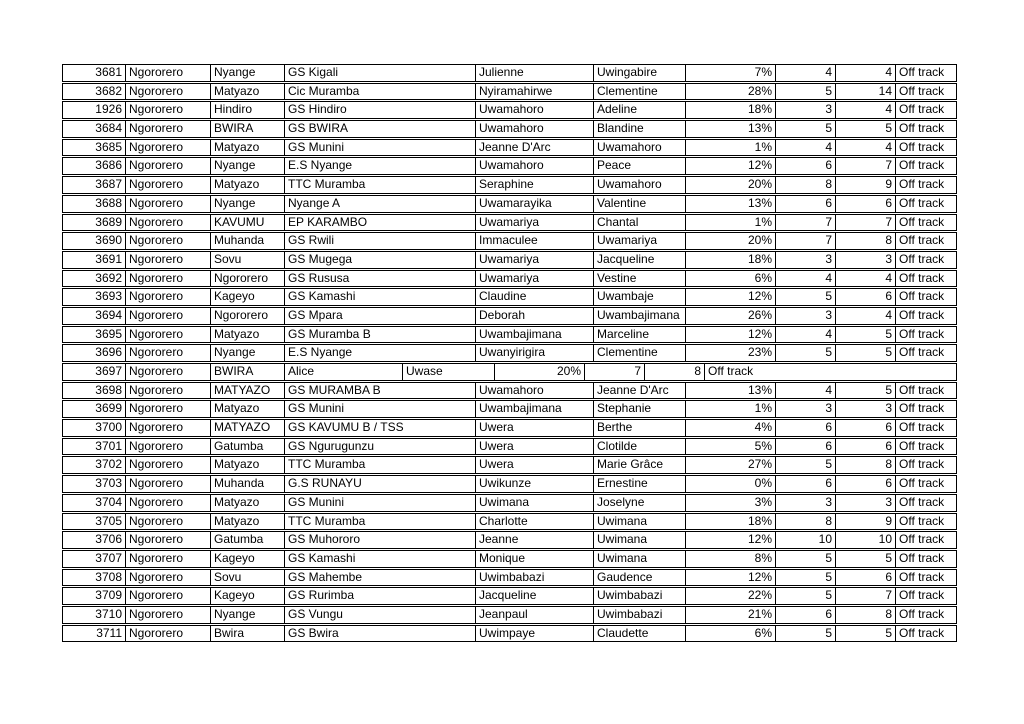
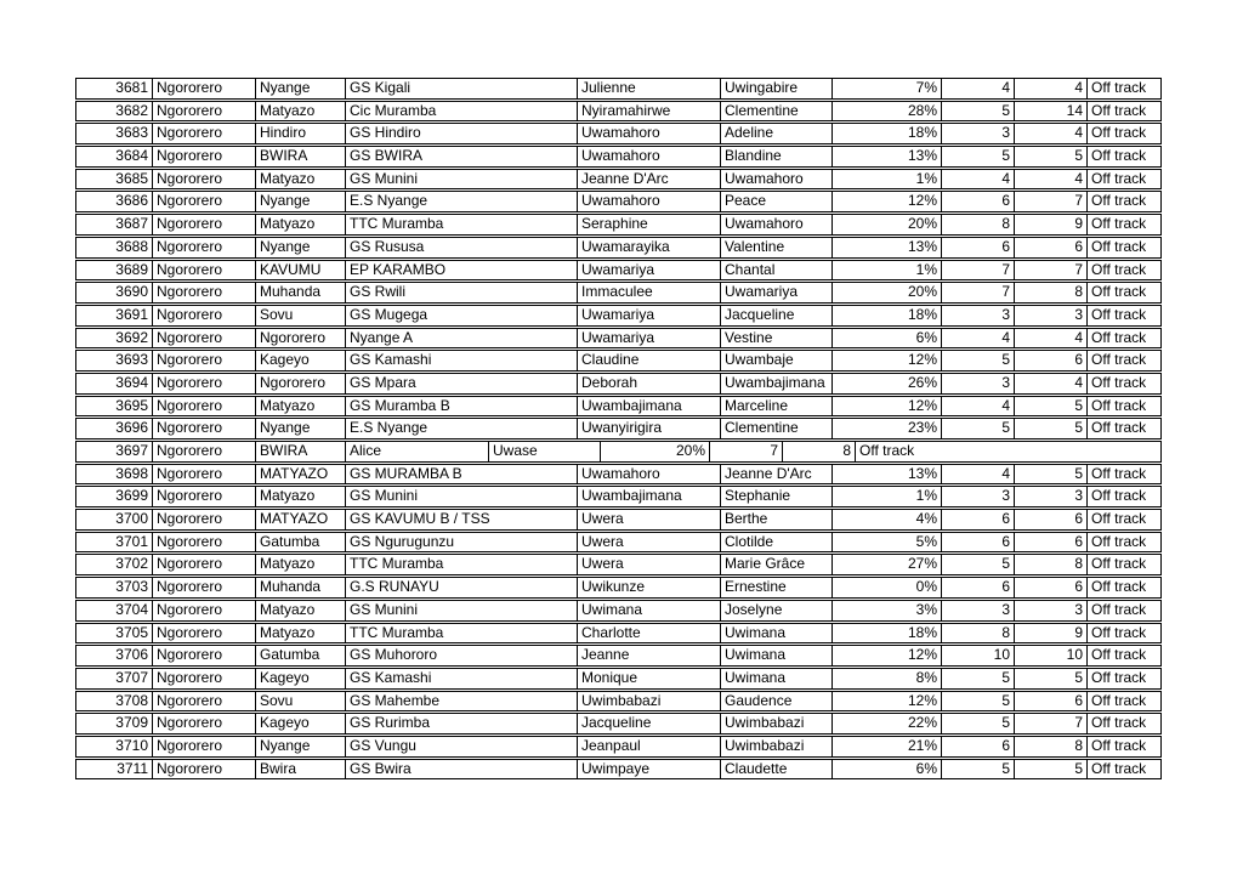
  3681
  Ngororero
  Nyange
  GS Kigali
  Julienne
  Uwingabire
  7%
  4
  4
  Off track
  3682
  Ngororero
  Matyazo
  Cic Muramba
  Nyiramahirwe
  Clementine
  28%
  5
  14
  Off track
- 1926
+ 3683
  Ngororero
  Hindiro
  GS Hindiro
  Uwamahoro
  Adeline
  18%
  3
  4
  Off track
  3684
  Ngororero
  BWIRA
  GS BWIRA
  Uwamahoro
  Blandine
  13%
  5
  5
  Off track
  3685
  Ngororero
  Matyazo
  GS Munini
  Jeanne D'Arc
  Uwamahoro
  1%
  4
  4
  Off track
  3686
  Ngororero
  Nyange
  E.S Nyange
  Uwamahoro
  Peace
  12%
  6
  7
  Off track
  3687
  Ngororero
  Matyazo
  TTC Muramba
  Seraphine
  Uwamahoro
  20%
  8
  9
  Off track
  3688
  Ngororero
  Nyange
- Nyange A
+ GS Rususa
  Uwamarayika
  Valentine
  13%
  6
  6
  Off track
  3689
  Ngororero
  KAVUMU
  EP KARAMBO
  Uwamariya
  Chantal
  1%
  7
  7
  Off track
  3690
  Ngororero
  Muhanda
  GS Rwili
  Immaculee
  Uwamariya
  20%
  7
  8
  Off track
  3691
  Ngororero
  Sovu
  GS Mugega
  Uwamariya
  Jacqueline
  18%
  3
  3
  Off track
  3692
  Ngororero
  Ngororero
- GS Rususa
+ Nyange A
  Uwamariya
  Vestine
  6%
  4
  4
  Off track
  3693
  Ngororero
  Kageyo
  GS Kamashi
  Claudine
  Uwambaje
  12%
  5
  6
  Off track
  3694
  Ngororero
  Ngororero
  GS Mpara
  Deborah
  Uwambajimana
  26%
  3
  4
  Off track
  3695
  Ngororero
  Matyazo
  GS Muramba B
  Uwambajimana
  Marceline
  12%
  4
  5
  Off track
  3696
  Ngororero
  Nyange
  E.S Nyange
  Uwanyirigira
  Clementine
  23%
  5
  5
  Off track
  3697
  Ngororero
  BWIRA
  Alice
  Uwase
  20%
  7
  8
  Off track
  3698
  Ngororero
  MATYAZO
  GS MURAMBA B
  Uwamahoro
  Jeanne D'Arc
  13%
  4
  5
  Off track
  3699
  Ngororero
  Matyazo
  GS Munini
  Uwambajimana
  Stephanie
  1%
  3
  3
  Off track
  3700
  Ngororero
  MATYAZO
  GS KAVUMU B / TSS
  Uwera
  Berthe
  4%
  6
  6
  Off track
  3701
  Ngororero
  Gatumba
  GS Ngurugunzu
  Uwera
  Clotilde
  5%
  6
  6
  Off track
  3702
  Ngororero
  Matyazo
  TTC Muramba
  Uwera
  Marie Grâce
  27%
  5
  8
  Off track
  3703
  Ngororero
  Muhanda
  G.S RUNAYU
  Uwikunze
  Ernestine
  0%
  6
  6
  Off track
  3704
  Ngororero
  Matyazo
  GS Munini
  Uwimana
  Joselyne
  3%
  3
  3
  Off track
  3705
  Ngororero
  Matyazo
  TTC Muramba
  Charlotte
  Uwimana
  18%
  8
  9
  Off track
  3706
  Ngororero
  Gatumba
  GS Muhororo
  Jeanne
  Uwimana
  12%
  10
  10
  Off track
  3707
  Ngororero
  Kageyo
  GS Kamashi
  Monique
  Uwimana
  8%
  5
  5
  Off track
  3708
  Ngororero
  Sovu
  GS Mahembe
  Uwimbabazi
  Gaudence
  12%
  5
  6
  Off track
  3709
  Ngororero
  Kageyo
  GS Rurimba
  Jacqueline
  Uwimbabazi
  22%
  5
  7
  Off track
  3710
  Ngororero
  Nyange
  GS Vungu
  Jeanpaul
  Uwimbabazi
  21%
  6
  8
  Off track
  3711
  Ngororero
  Bwira
  GS Bwira
  Uwimpaye
  Claudette
  6%
  5
  5
  Off track
